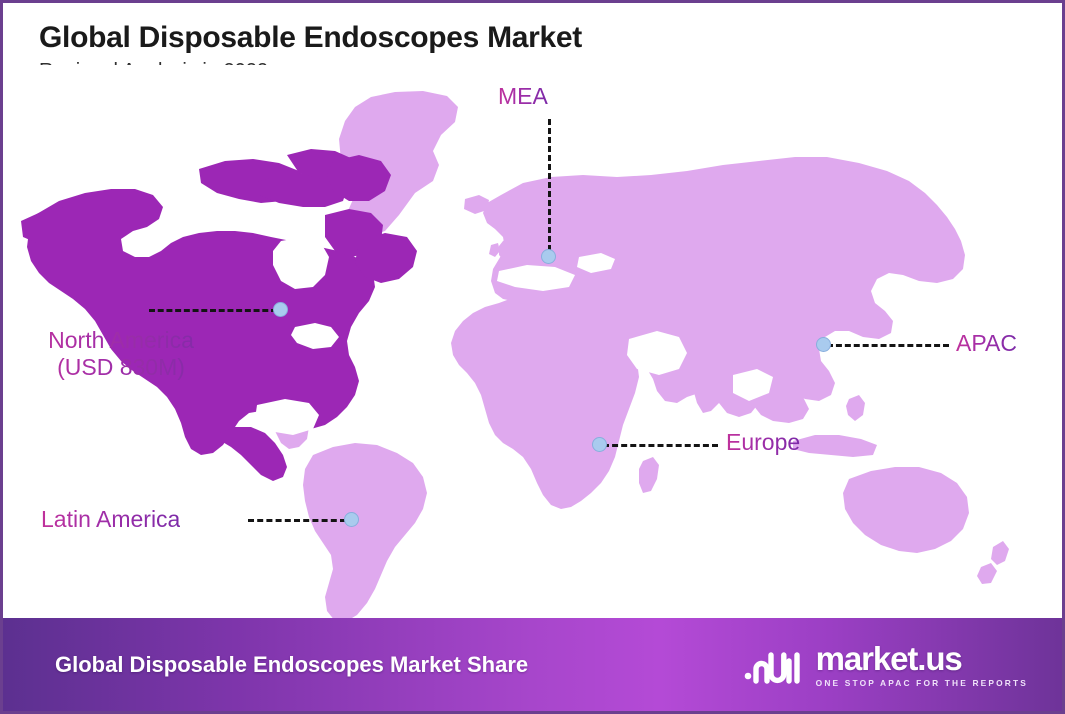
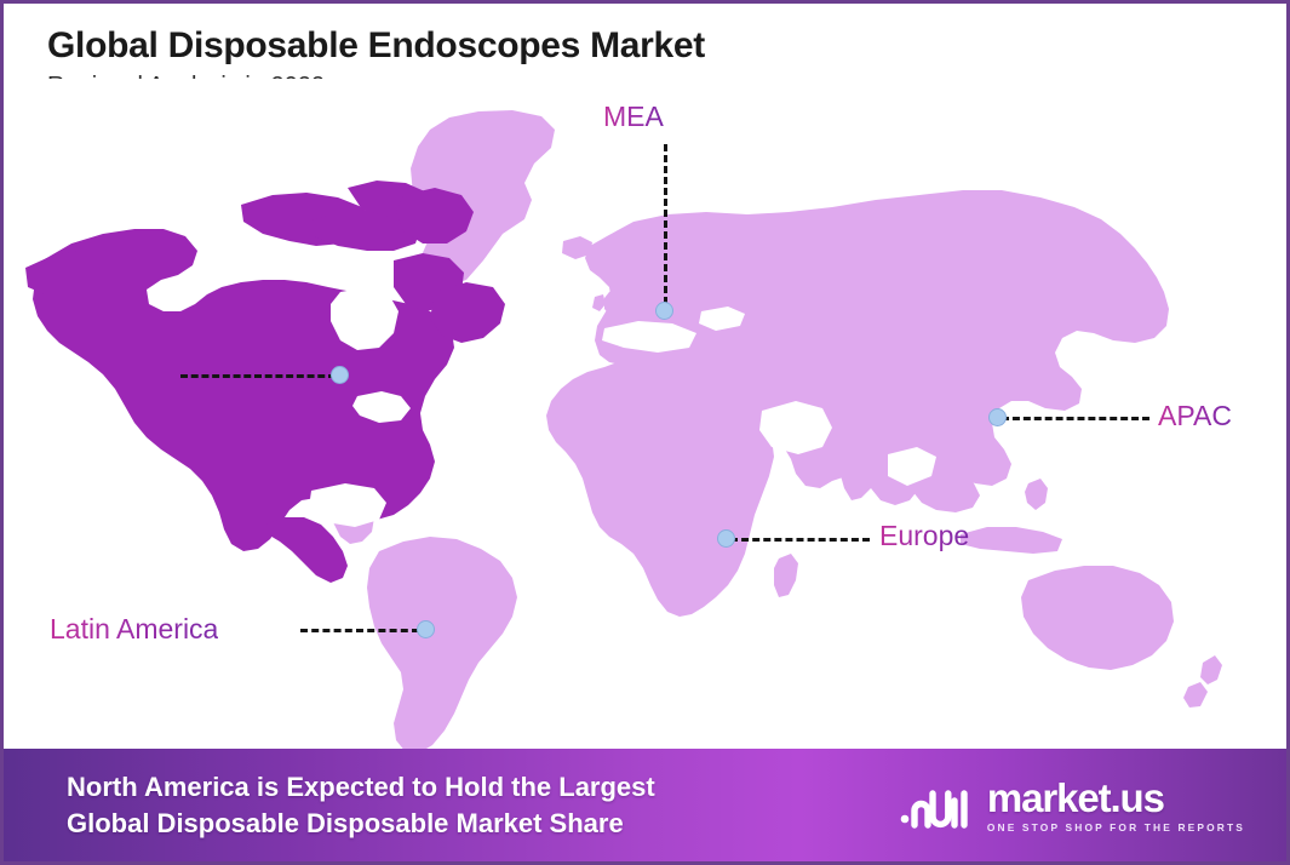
  Global Disposable Endoscopes Market
- North America
- (USD 830M)
  MEA
  APAC
  Europe
  Latin America
+ North America is Expected to Hold the Largest
- Global Disposable Endoscopes Market Share
+ Global Disposable Disposable Market Share
  market.us
- ONE STOP APAC FOR THE REPORTS
+ ONE STOP SHOP FOR THE REPORTS
